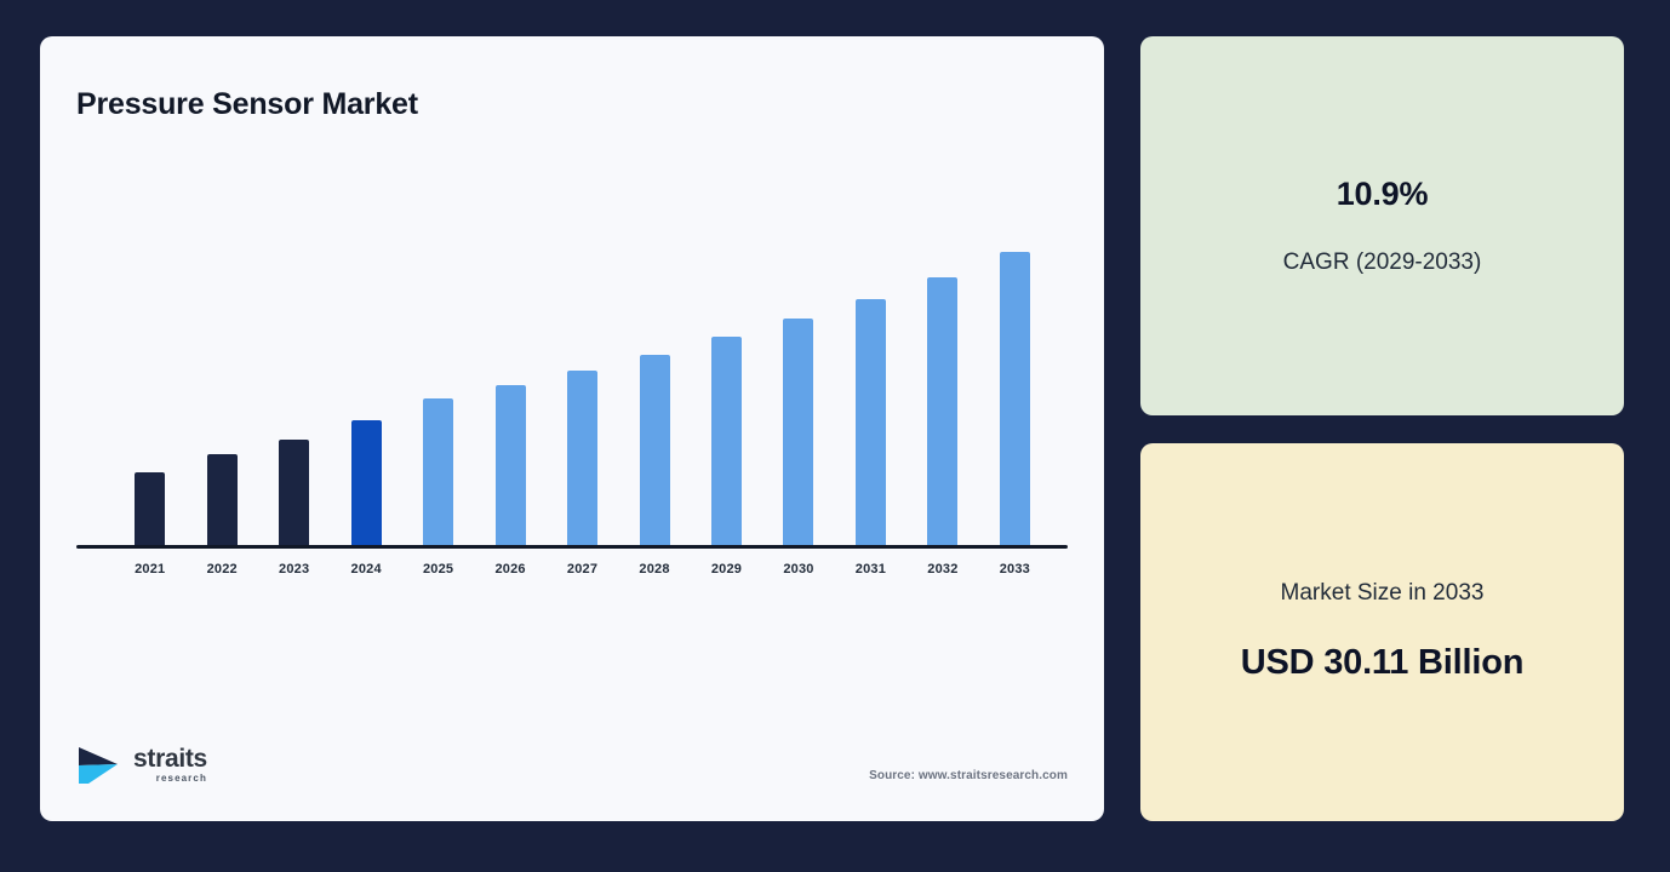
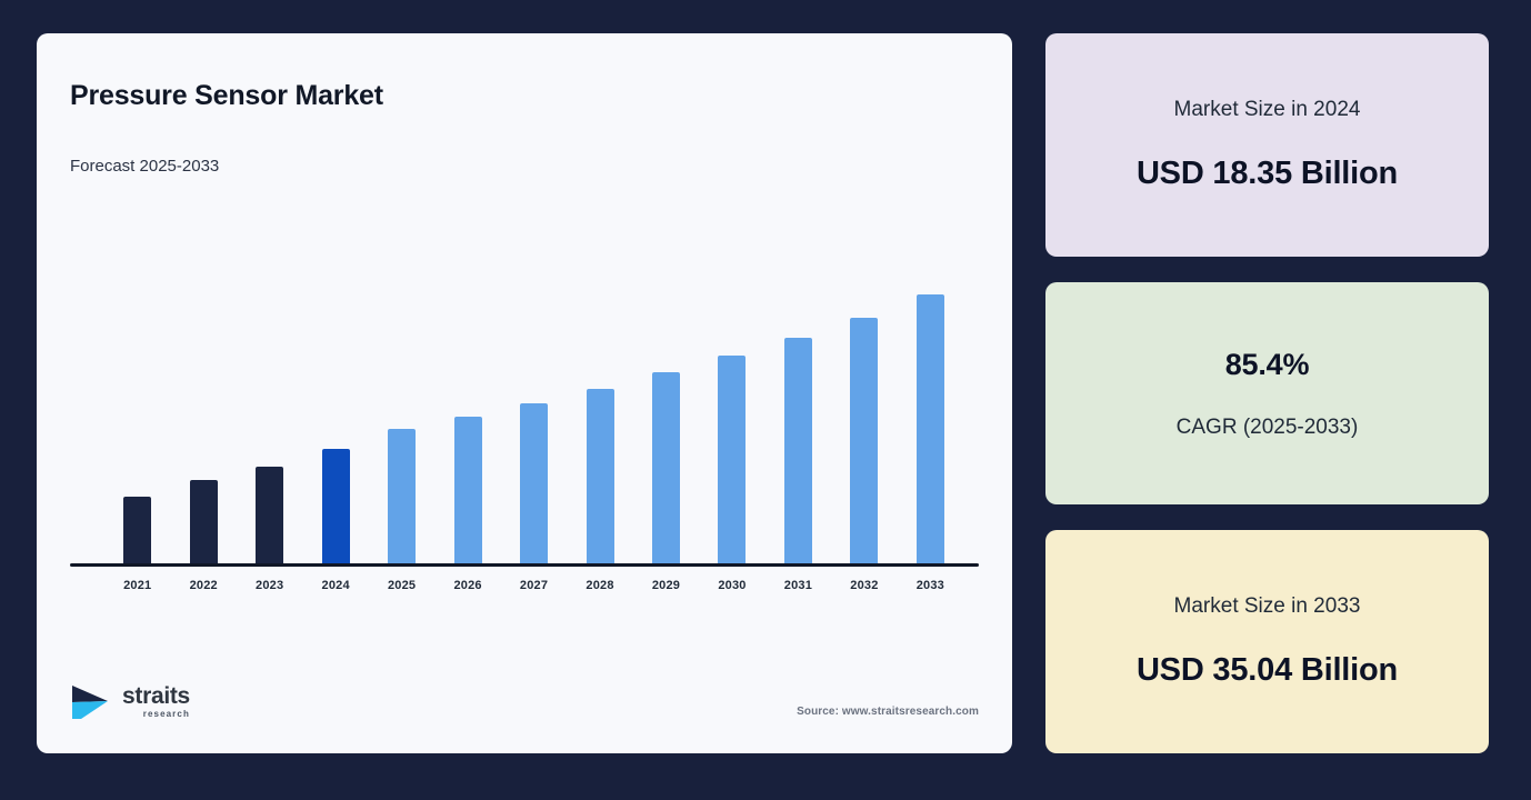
  Pressure Sensor Market
+ Forecast 2025-2033
  2021
  2022
  2023
  2024
  2025
  2026
  2027
  2028
  2029
  2030
  2031
  2032
  2033
  straits
  research
  Source: www.straitsresearch.com
+ Market Size in 2024
+ USD 18.35 Billion
- 10.9%
+ 85.4%
- CAGR (2029-2033)
+ CAGR (2025-2033)
  Market Size in 2033
- USD 30.11 Billion
+ USD 35.04 Billion
